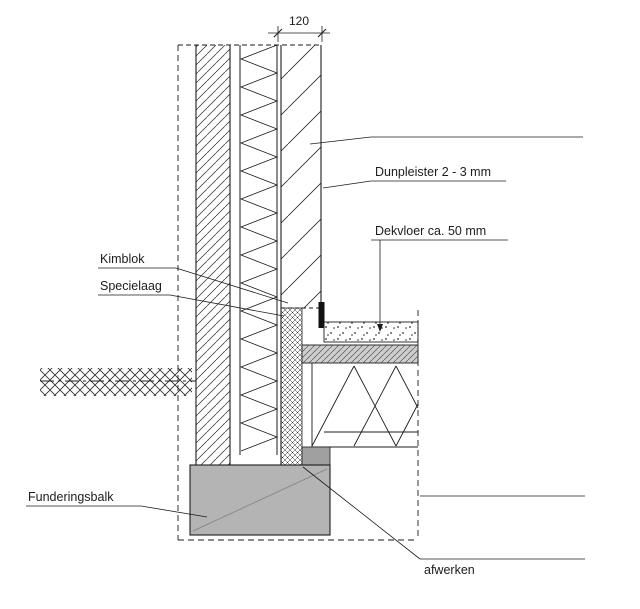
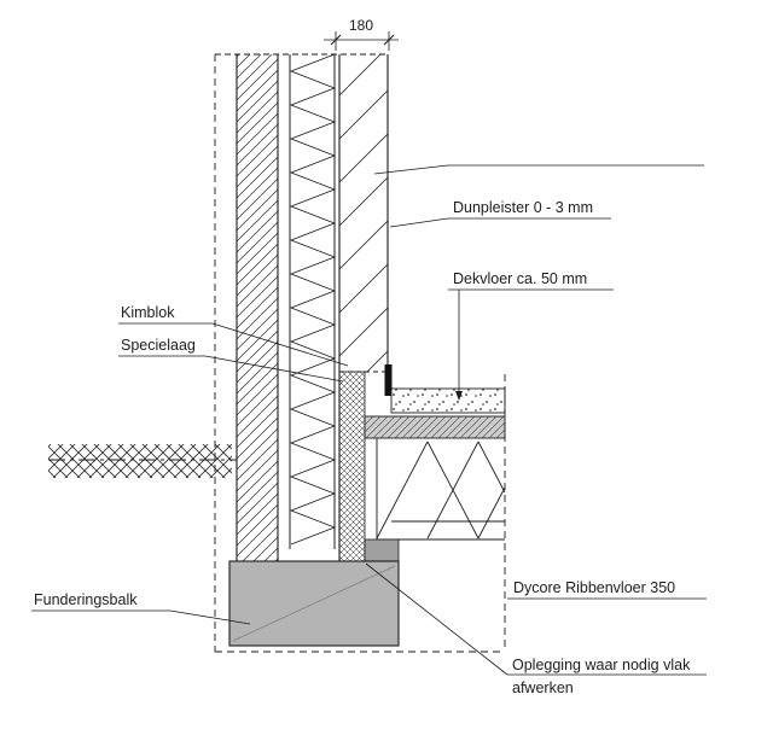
- 120
+ 180
- Dunpleister 2 - 3 mm
+ Dunpleister 0 - 3 mm
  Dekvloer ca. 50 mm
  Kimblok
  Specielaag
  Funderingsbalk
+ Dycore Ribbenvloer 350
+ Oplegging waar nodig vlak
  afwerken
